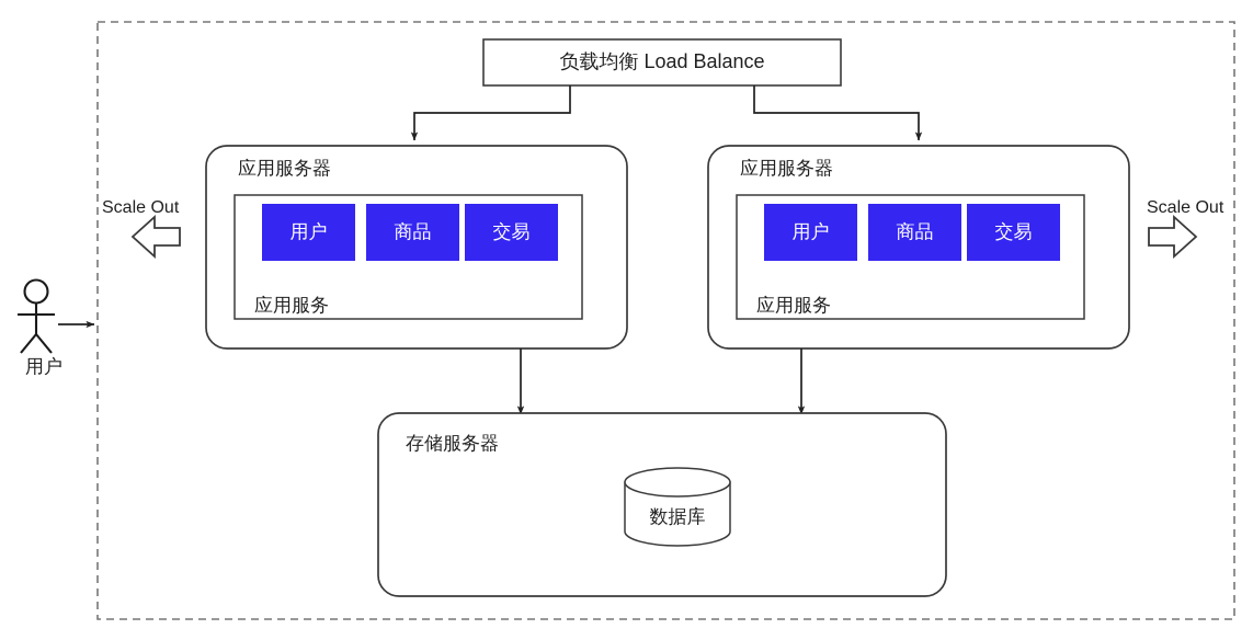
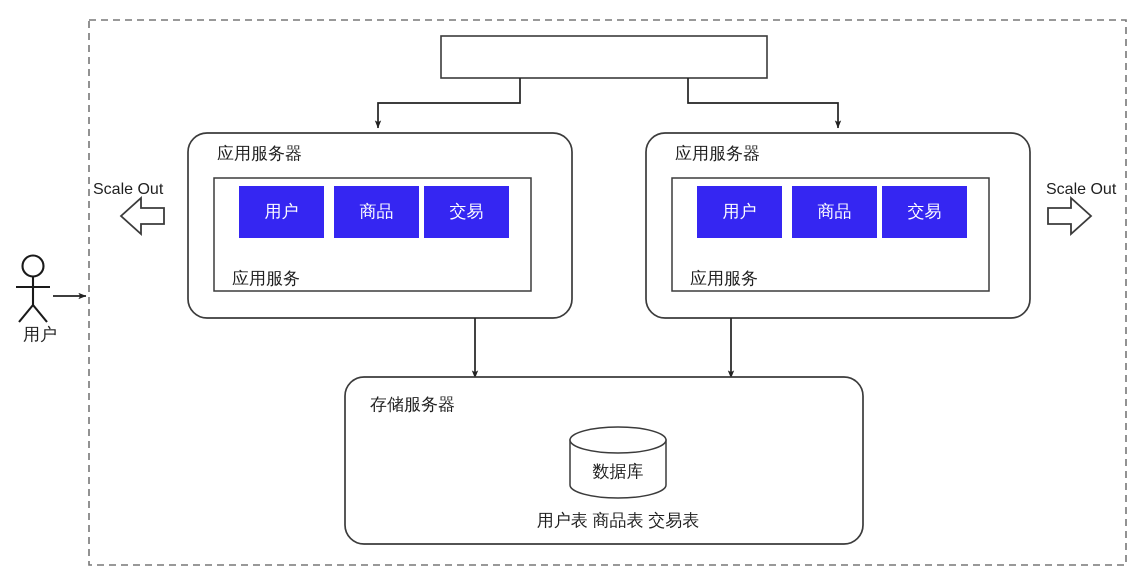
- 负载均衡 Load Balance
  应用服务器
  应用服务
  用户
  商品
  交易
  应用服务器
  应用服务
  用户
  商品
  交易
  存储服务器
  数据库
+ 用户表 商品表 交易表
  Scale Out
  Scale Out
  用户
